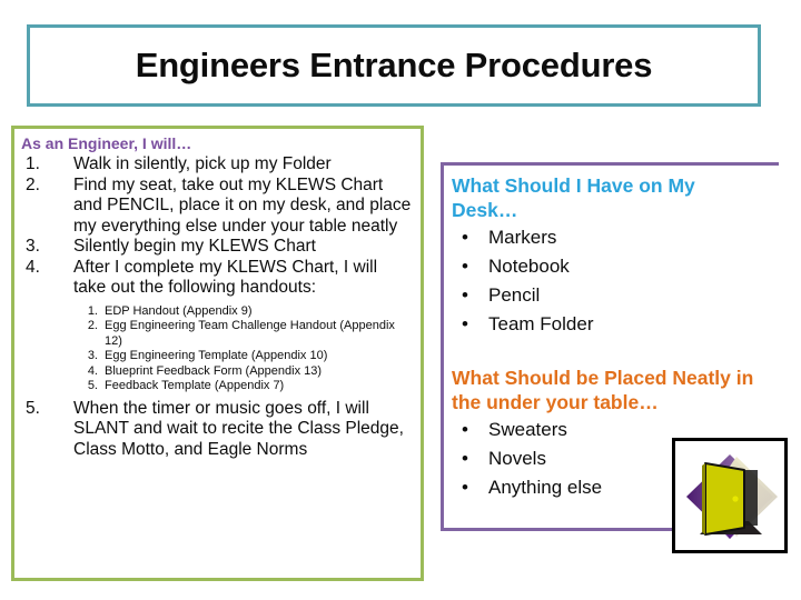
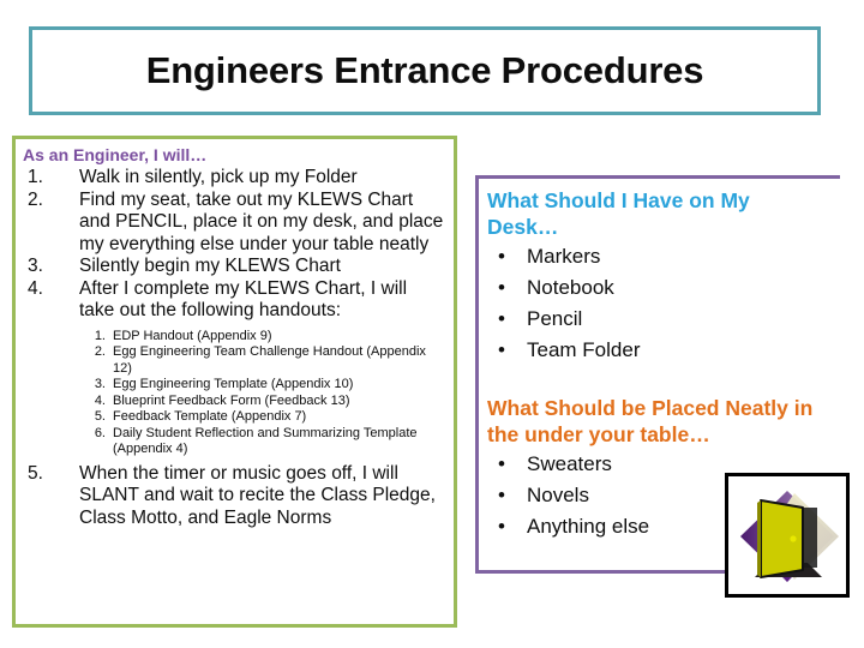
  Engineers Entrance Procedures
  As an Engineer, I will…
  1.
  Walk in silently, pick up my Folder
  2.
  Find my seat, take out my KLEWS Chart and PENCIL, place it on my desk, and place my everything else under your table neatly
  3.
  Silently begin my KLEWS Chart
  4.
  After I complete my KLEWS Chart, I will take out the following handouts:
  1.
  EDP Handout (Appendix 9)
  2.
  Egg Engineering Team Challenge Handout (Appendix 12)
  3.
  Egg Engineering Template (Appendix 10)
  4.
- Blueprint Feedback Form (Appendix 13)
+ Blueprint Feedback Form (Feedback 13)
  5.
  Feedback Template (Appendix 7)
+ 6.
+ Daily Student Reflection and Summarizing Template (Appendix 4)
  5.
  When the timer or music goes off, I will SLANT and wait to recite the Class Pledge, Class Motto, and Eagle Norms
  What Should I Have on My Desk…
  •
  Markers
  •
  Notebook
  •
  Pencil
  •
  Team Folder
  What Should be Placed Neatly in the under your table…
  •
  Sweaters
  •
  Novels
  •
  Anything else
